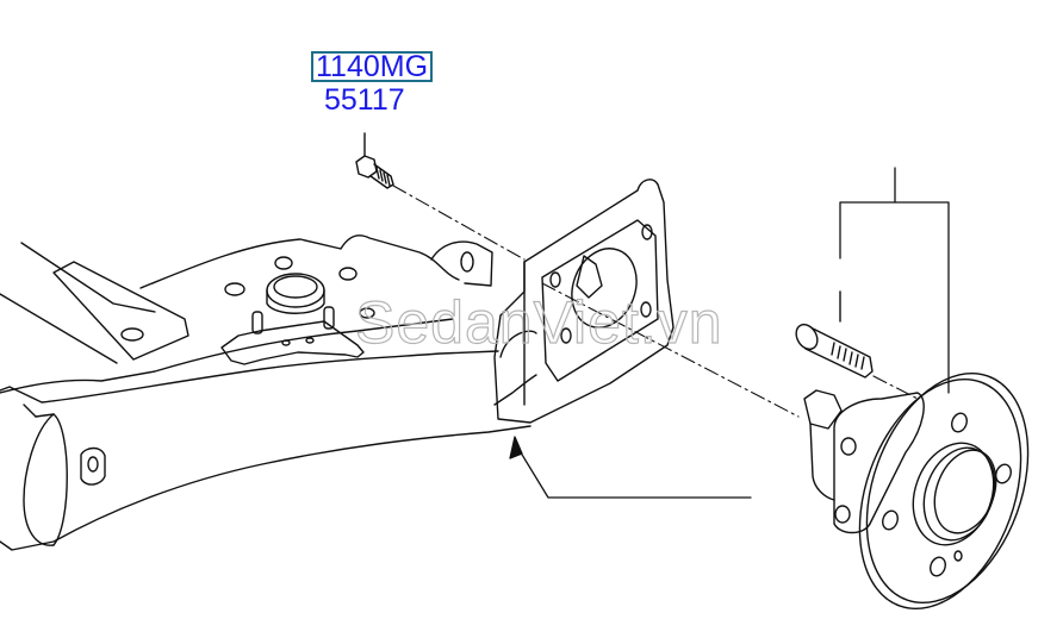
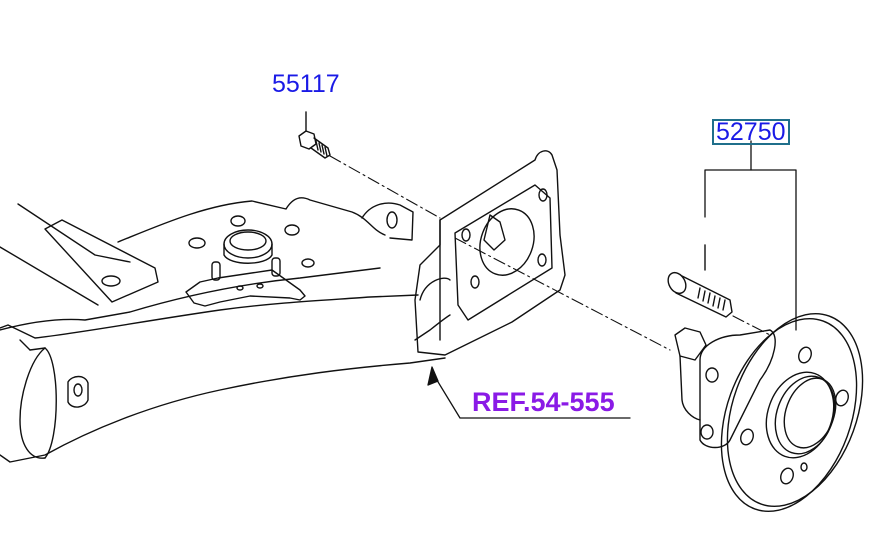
- SedanViet.vn
- 1140MG
  55117
+ 52750
+ REF.54-555
